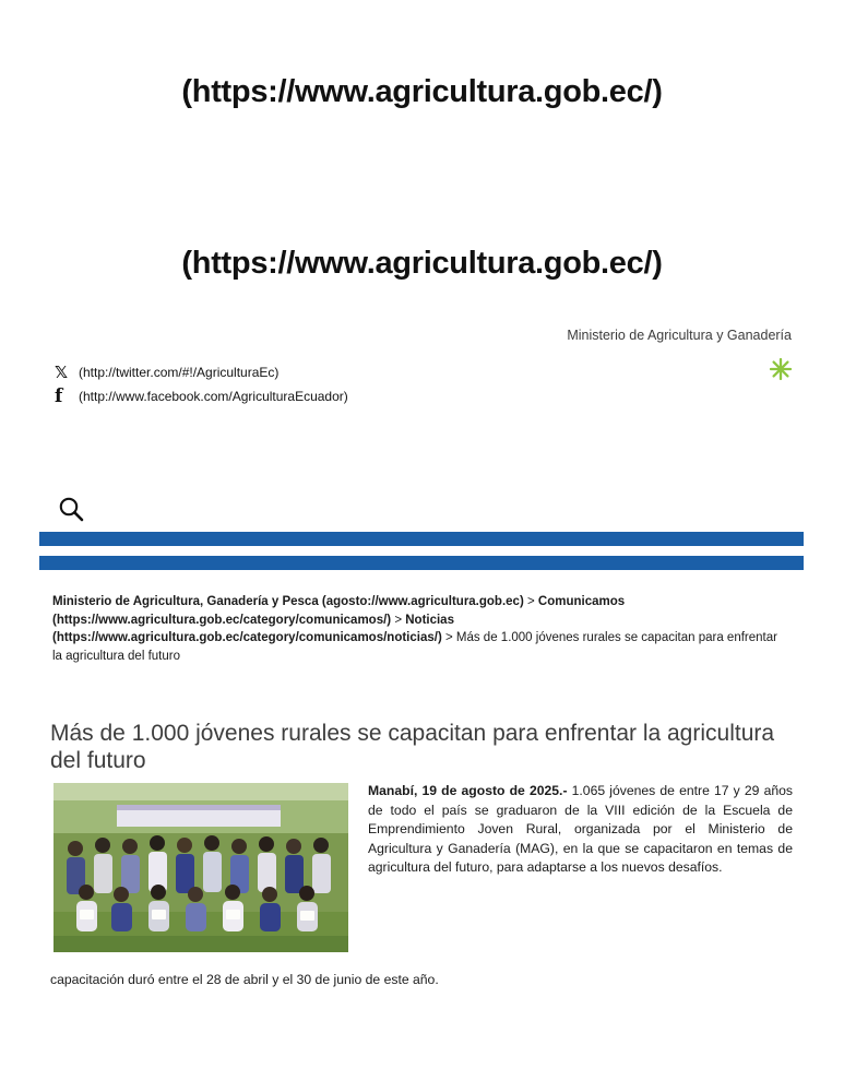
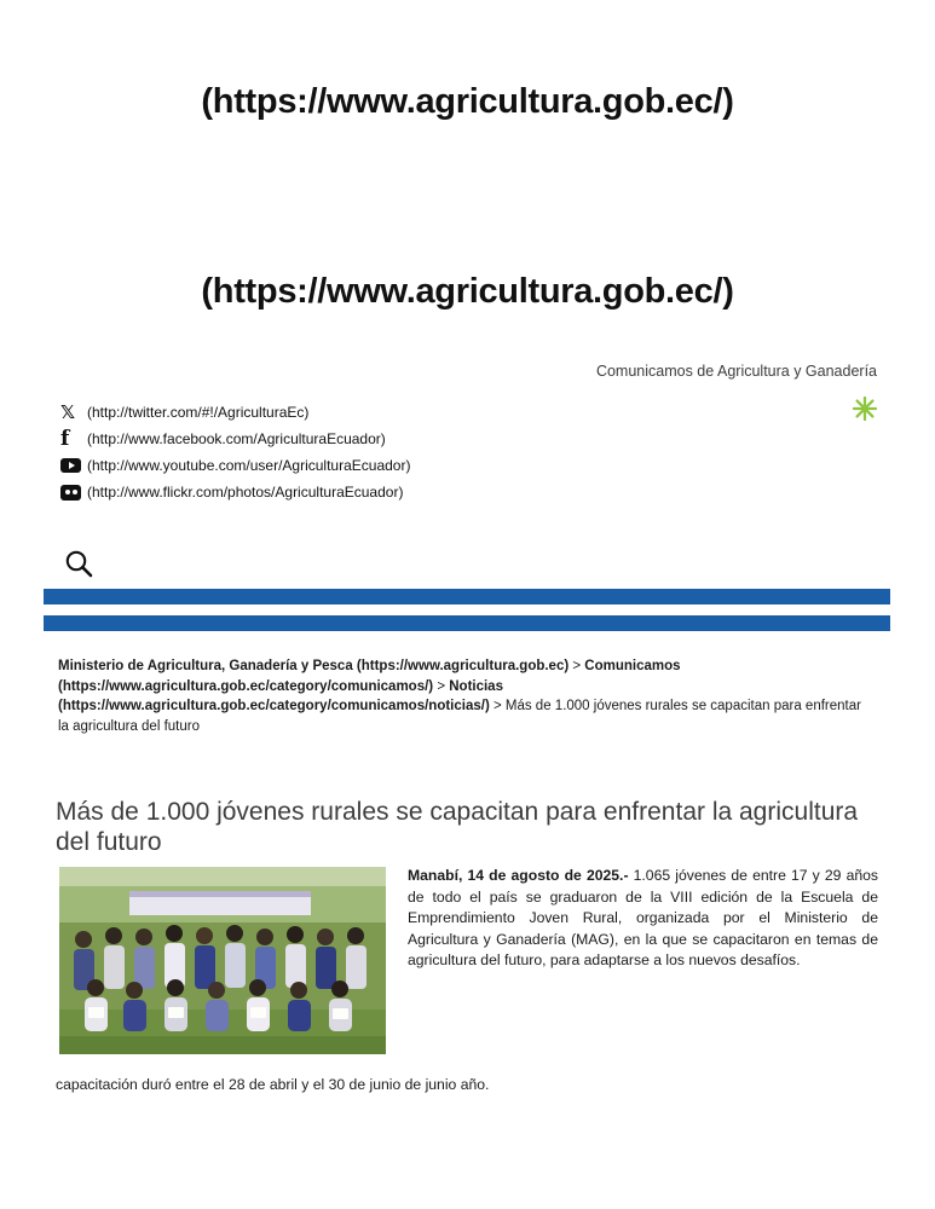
  (https://www.agricultura.gob.ec/)
  (https://www.agricultura.gob.ec/)
- Ministerio de Agricultura y Ganadería
+ Comunicamos de Agricultura y Ganadería
  𝕏
  (http://twitter.com/#!/AgriculturaEc)
  f
  (http://www.facebook.com/AgriculturaEcuador)
+ (http://www.youtube.com/user/AgriculturaEcuador)
+ (http://www.flickr.com/photos/AgriculturaEcuador)
- Ministerio de Agricultura, Ganadería y Pesca (agosto://www.agricultura.gob.ec) > Comunicamos (https://www.agricultura.gob.ec/category/comunicamos/) > Noticias (https://www.agricultura.gob.ec/category/comunicamos/noticias/) > Más de 1.000 jóvenes rurales se capacitan para enfrentar la agricultura del futuro
+ Ministerio de Agricultura, Ganadería y Pesca (https://www.agricultura.gob.ec) > Comunicamos (https://www.agricultura.gob.ec/category/comunicamos/) > Noticias (https://www.agricultura.gob.ec/category/comunicamos/noticias/) > Más de 1.000 jóvenes rurales se capacitan para enfrentar la agricultura del futuro
  Más de 1.000 jóvenes rurales se capacitan para enfrentar la agricultura del futuro
- Manabí, 19 de agosto de 2025.- 1.065 jóvenes de entre 17 y 29 años de todo el país se graduaron de la VIII edición de la Escuela de Emprendimiento Joven Rural, organizada por el Ministerio de Agricultura y Ganadería (MAG), en la que se capacitaron en temas de agricultura del futuro, para adaptarse a los nuevos desafíos.
+ Manabí, 14 de agosto de 2025.- 1.065 jóvenes de entre 17 y 29 años de todo el país se graduaron de la VIII edición de la Escuela de Emprendimiento Joven Rural, organizada por el Ministerio de Agricultura y Ganadería (MAG), en la que se capacitaron en temas de agricultura del futuro, para adaptarse a los nuevos desafíos.
- capacitación duró entre el 28 de abril y el 30 de junio de este año.
+ capacitación duró entre el 28 de abril y el 30 de junio de junio año.
